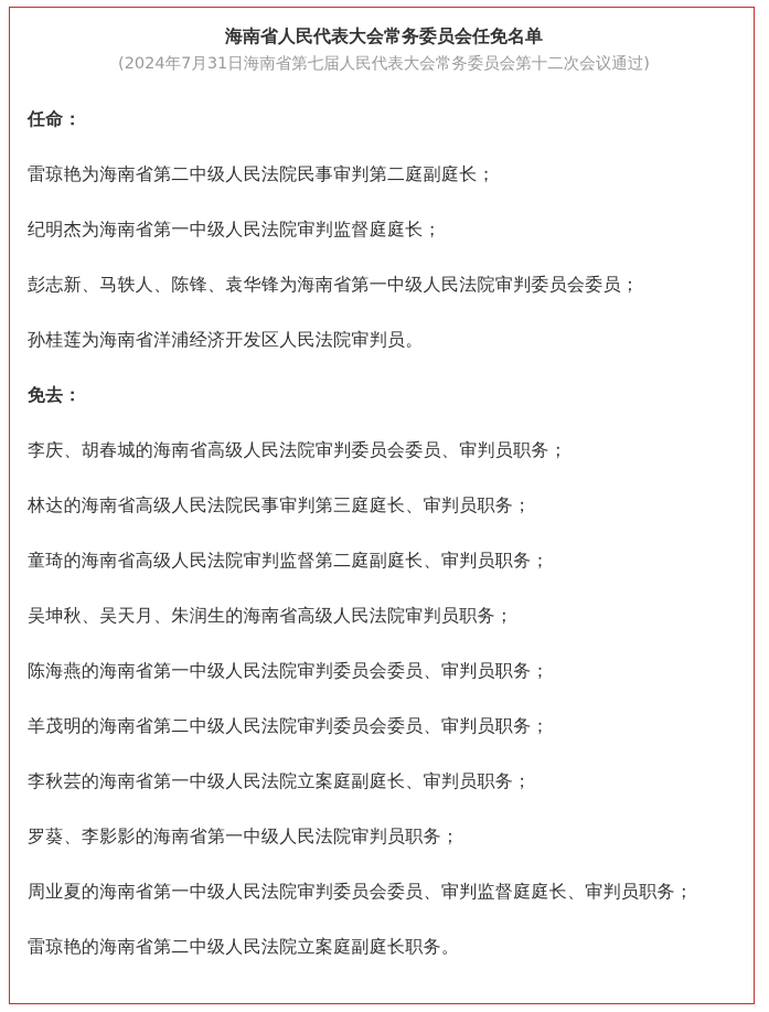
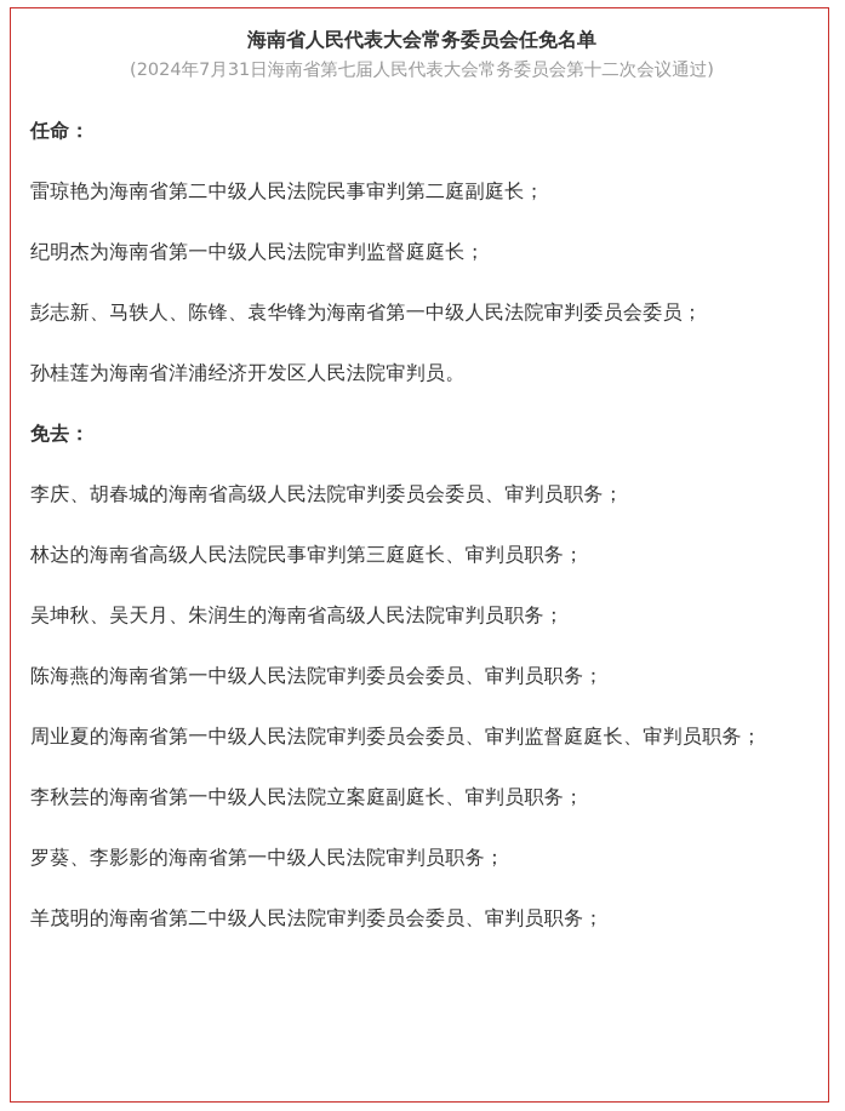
  海南省人民代表大会常务委员会任免名单
  (2024年7月31日海南省第七届人民代表大会常务委员会第十二次会议通过)
  任命：
  雷琼艳为海南省第二中级人民法院民事审判第二庭副庭长；
  纪明杰为海南省第一中级人民法院审判监督庭庭长；
  彭志新、马轶人、陈锋、袁华锋为海南省第一中级人民法院审判委员会委员；
  孙桂莲为海南省洋浦经济开发区人民法院审判员。
  免去：
  李庆、胡春城的海南省高级人民法院审判委员会委员、审判员职务；
  林达的海南省高级人民法院民事审判第三庭庭长、审判员职务；
- 童琦的海南省高级人民法院审判监督第二庭副庭长、审判员职务；
  吴坤秋、吴天月、朱润生的海南省高级人民法院审判员职务；
  陈海燕的海南省第一中级人民法院审判委员会委员、审判员职务；
- 羊茂明的海南省第二中级人民法院审判委员会委员、审判员职务；
+ 周业夏的海南省第一中级人民法院审判委员会委员、审判监督庭庭长、审判员职务；
  李秋芸的海南省第一中级人民法院立案庭副庭长、审判员职务；
  罗葵、李影影的海南省第一中级人民法院审判员职务；
- 周业夏的海南省第一中级人民法院审判委员会委员、审判监督庭庭长、审判员职务；
+ 羊茂明的海南省第二中级人民法院审判委员会委员、审判员职务；
- 雷琼艳的海南省第二中级人民法院立案庭副庭长职务。
